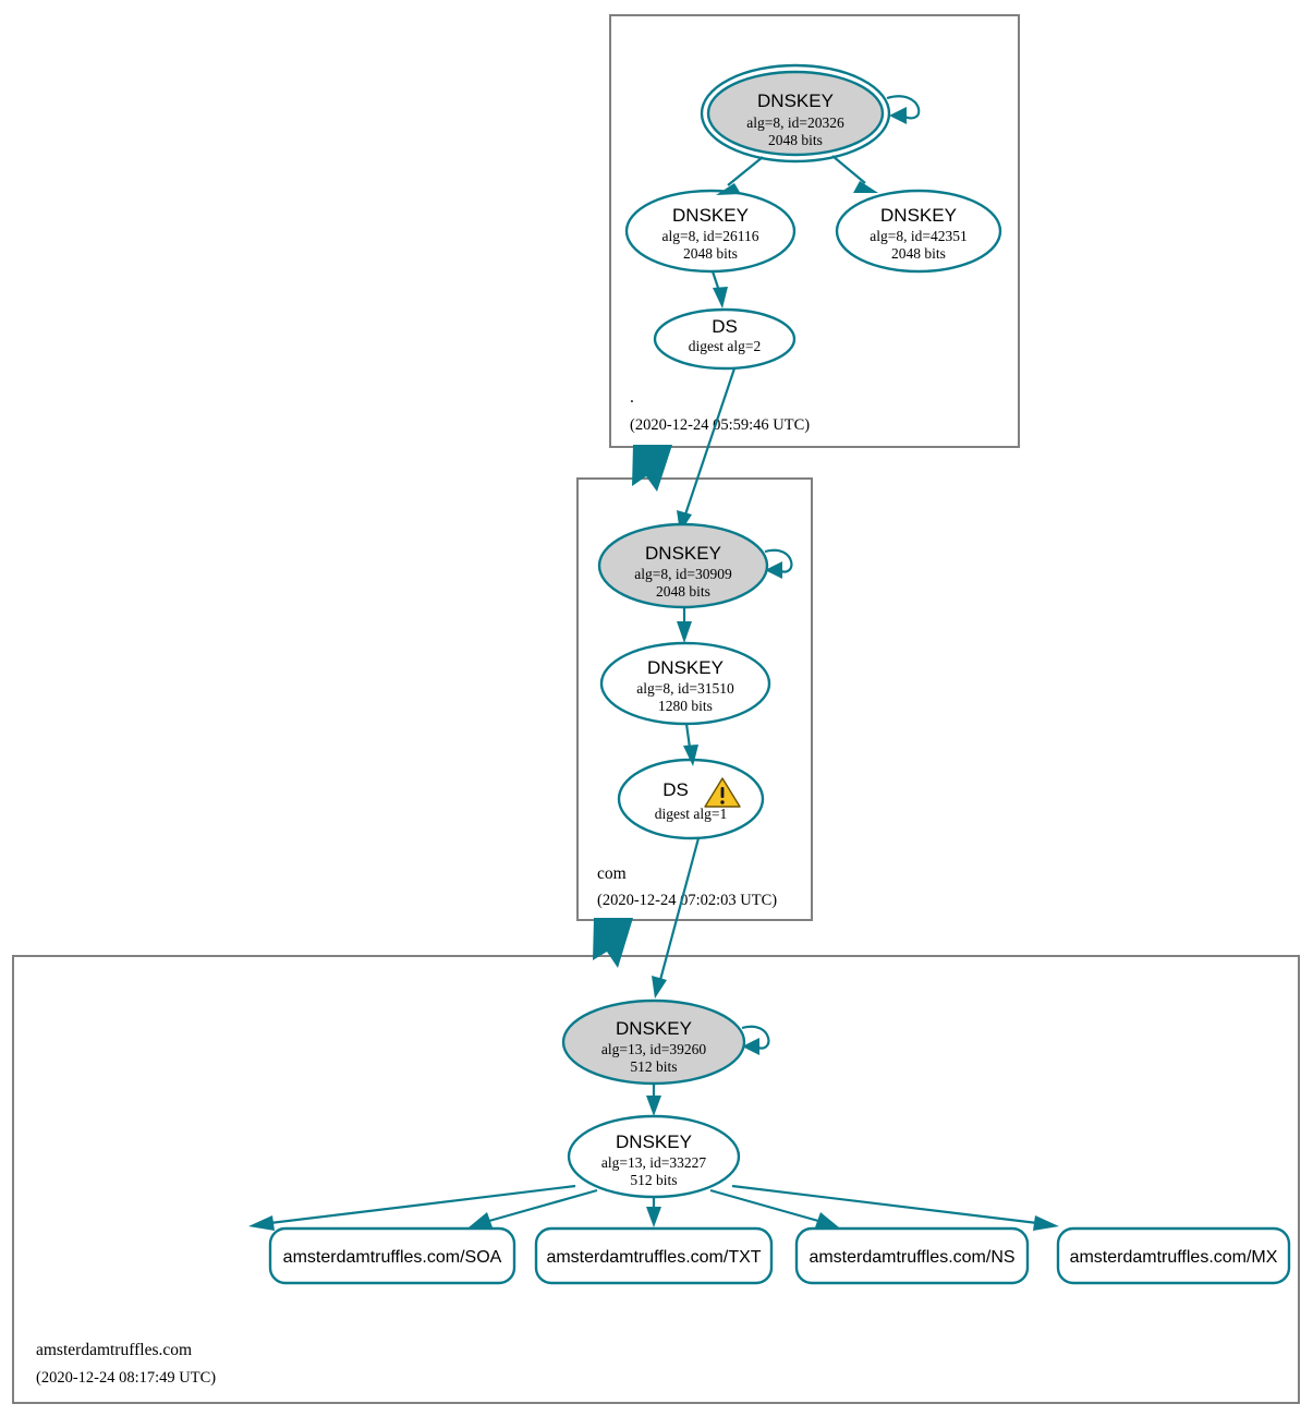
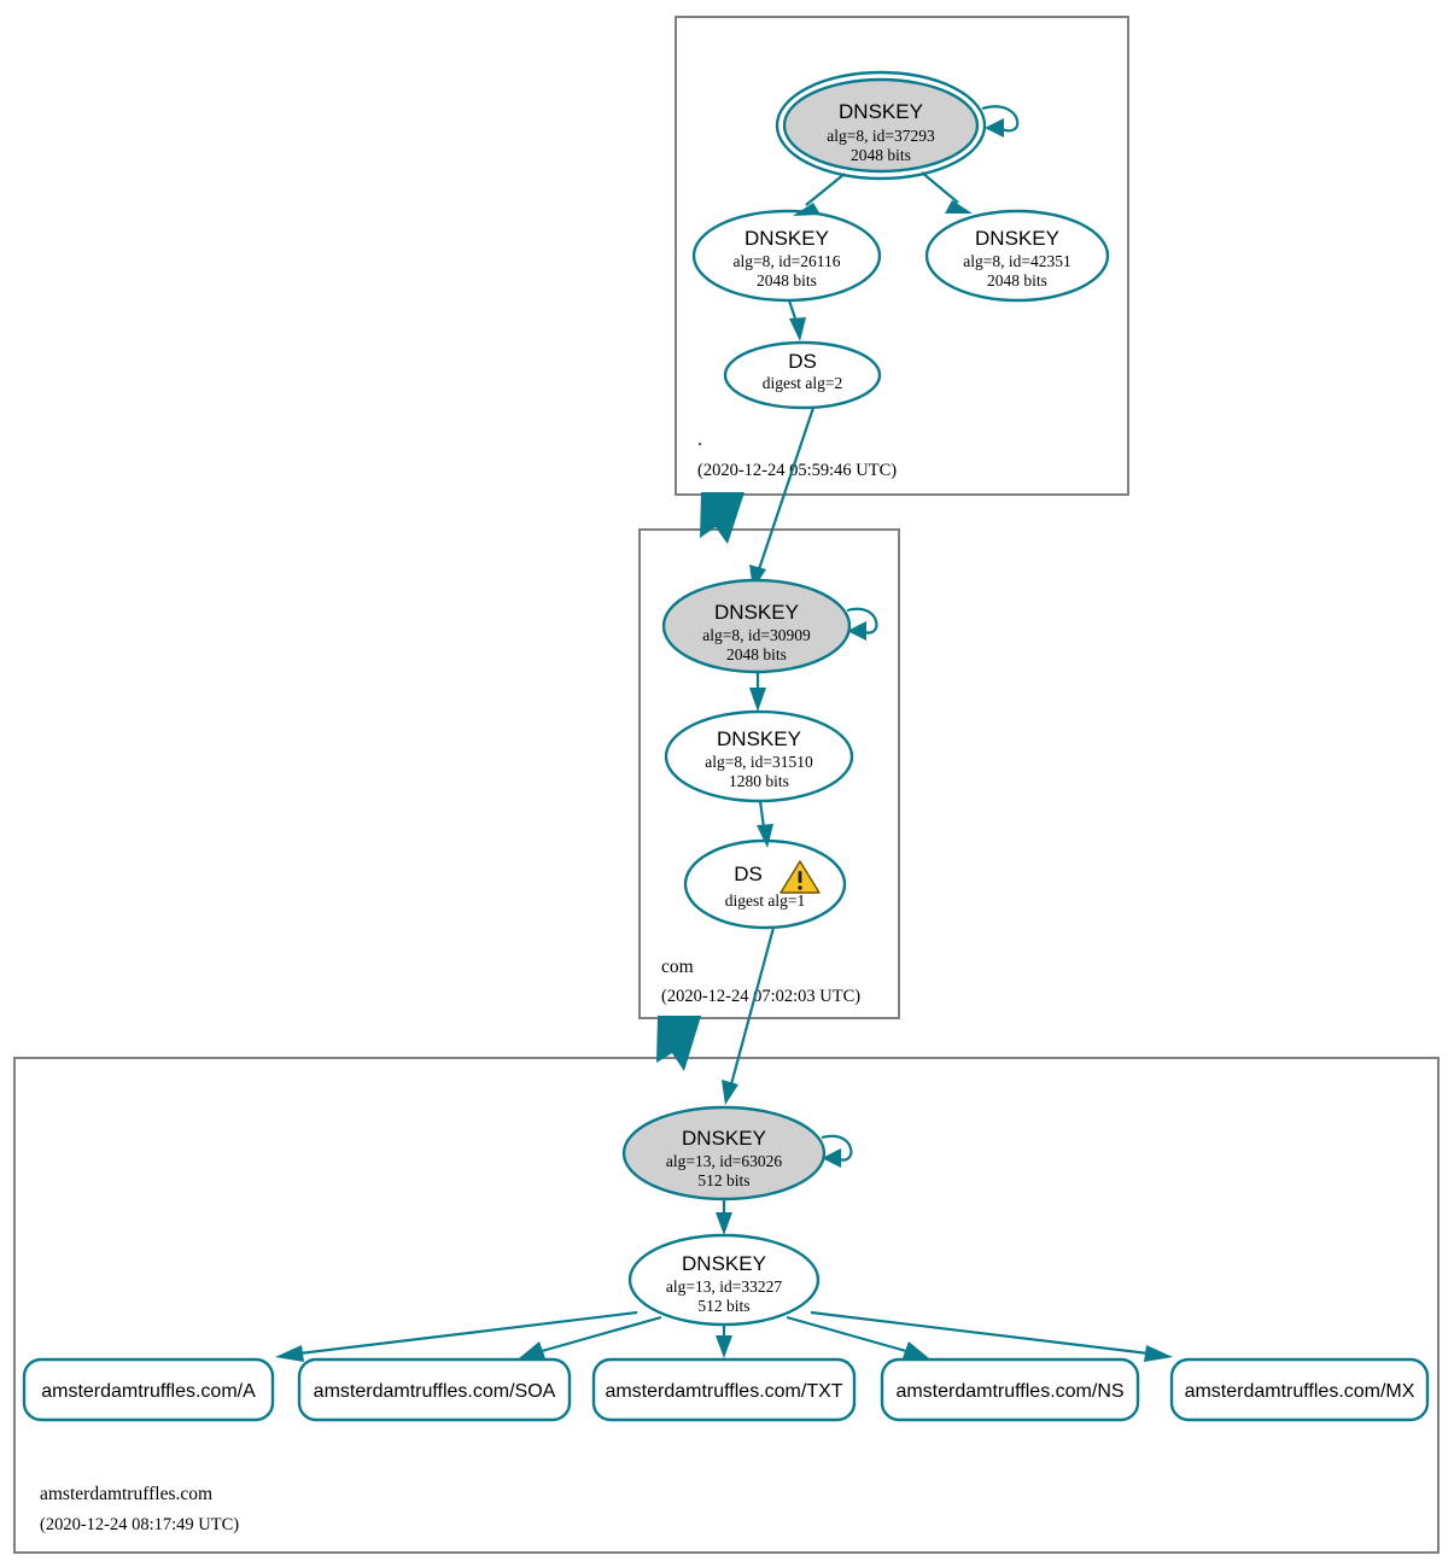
  DNSKEY
- alg=8, id=20326
+ alg=8, id=37293
  2048 bits
  DNSKEY
  alg=8, id=26116
  2048 bits
  DNSKEY
  alg=8, id=42351
  2048 bits
  DS
  digest alg=2
  .
  (2020-12-24 05:59:46 UTC)
  DNSKEY
  alg=8, id=30909
  2048 bits
  DNSKEY
  alg=8, id=31510
  1280 bits
  DS
  digest alg=1
  com
  (2020-12-24 07:02:03 UTC)
  DNSKEY
- alg=13, id=39260
+ alg=13, id=63026
  512 bits
  DNSKEY
  alg=13, id=33227
  512 bits
+ amsterdamtruffles.com/A
  amsterdamtruffles.com/SOA
  amsterdamtruffles.com/TXT
  amsterdamtruffles.com/NS
  amsterdamtruffles.com/MX
  amsterdamtruffles.com
  (2020-12-24 08:17:49 UTC)
